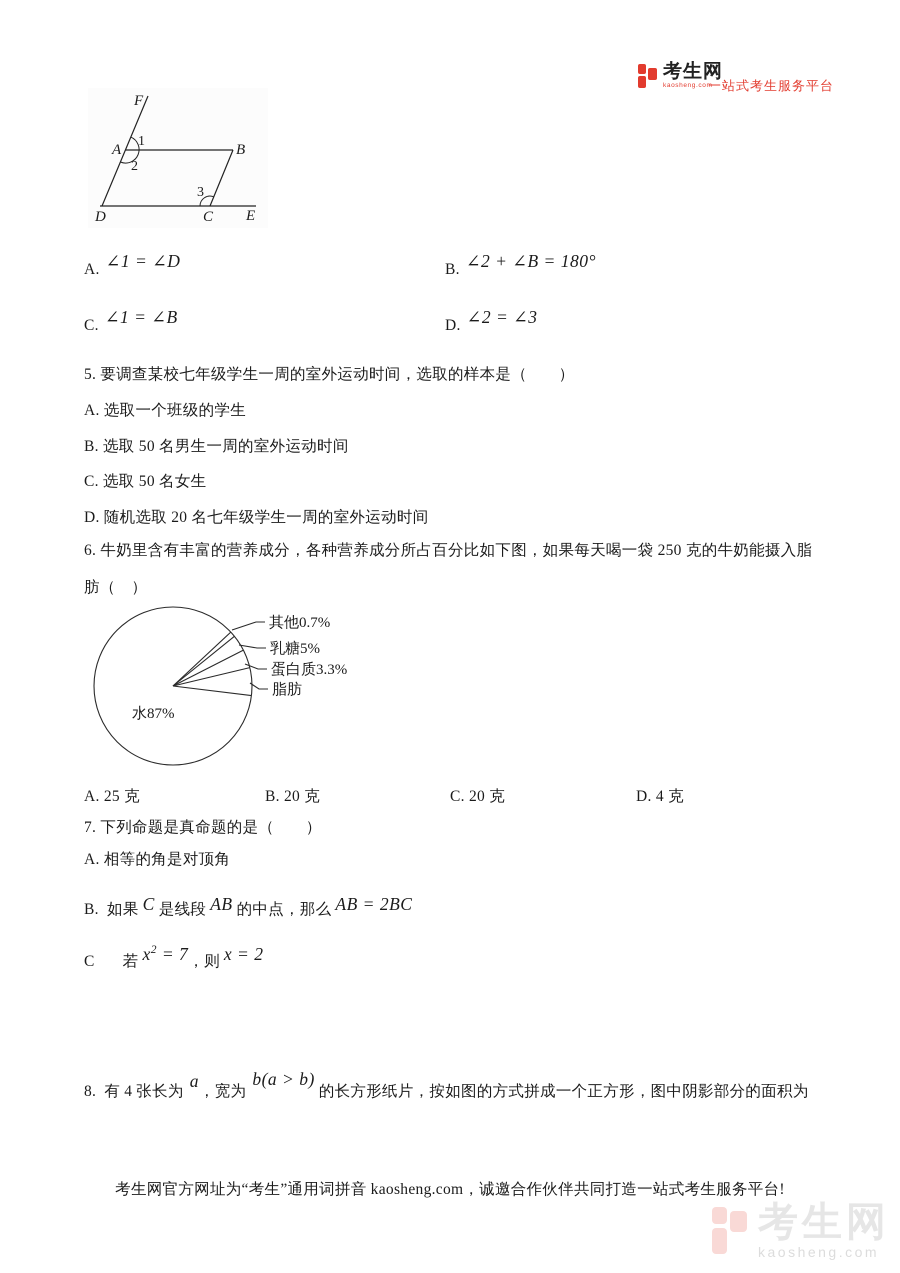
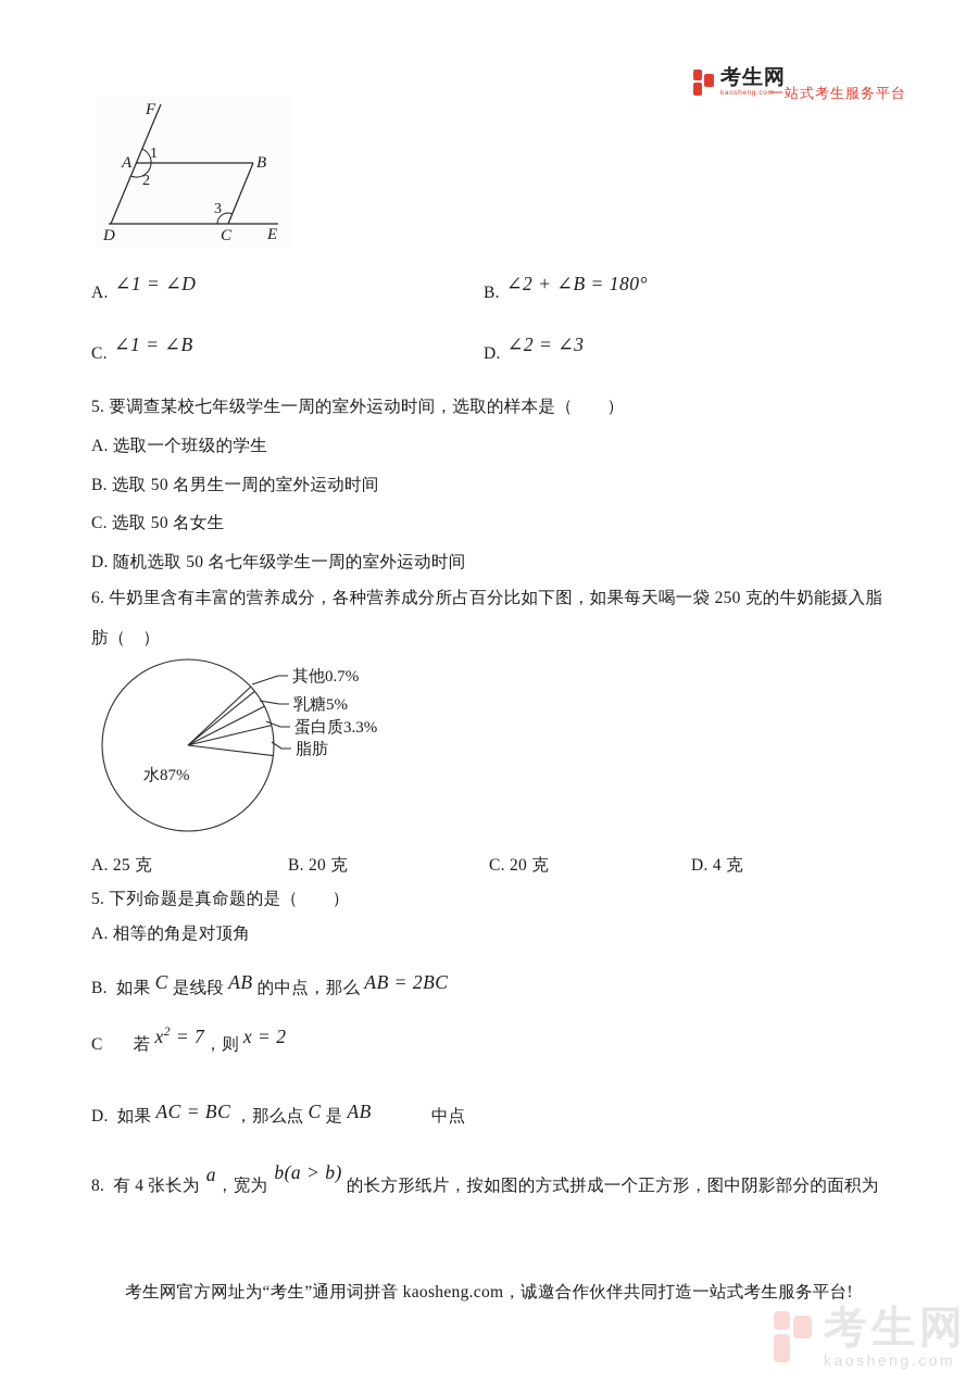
  考生网
  一站式考生服务平台
  F
  A
  B
  D
  C
  E
  1
  2
  3
  A.∠1 = ∠D
  B.∠2 + ∠B = 180°
  C.∠1 = ∠B
  D.∠2 = ∠3
  5. 要调查某校七年级学生一周的室外运动时间，选取的样本是（ ）
  A. 选取一个班级的学生
  B. 选取 50 名男生一周的室外运动时间
  C. 选取 50 名女生
- D. 随机选取 20 名七年级学生一周的室外运动时间
+ D. 随机选取 50 名七年级学生一周的室外运动时间
  6. 牛奶里含有丰富的营养成分，各种营养成分所占百分比如下图，如果每天喝一袋 250 克的牛奶能摄入脂
  肪（ ）
  其他0.7%
  乳糖5%
  蛋白质3.3%
  脂肪
  水87%
  A. 25 克
  B. 20 克
  C. 20 克
  D. 4 克
- 7. 下列命题是真命题的是（ ）
+ 5. 下列命题是真命题的是（ ）
  A. 相等的角是对顶角
  B. 如果 C 是线段 AB 的中点，那么 AB = 2BC
  C 若 x2 = 7，则 x = 2
+ D. 如果 AC = BC ，那么点 C 是 AB 中点
  8. 有 4 张长为a，宽为b(a > b)的长方形纸片，按如图的方式拼成一个正方形，图中阴影部分的面积为
  考生网官方网址为“考生”通用词拼音 kaosheng.com，诚邀合作伙伴共同打造一站式考生服务平台!
  考生网
  kaosheng.com
